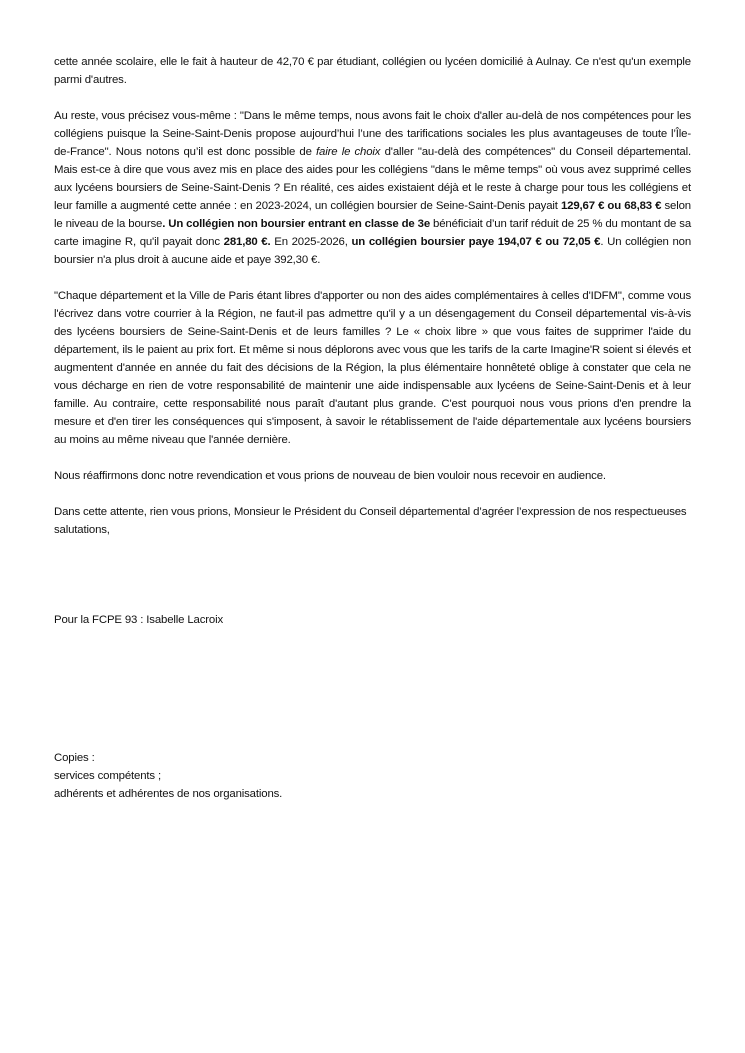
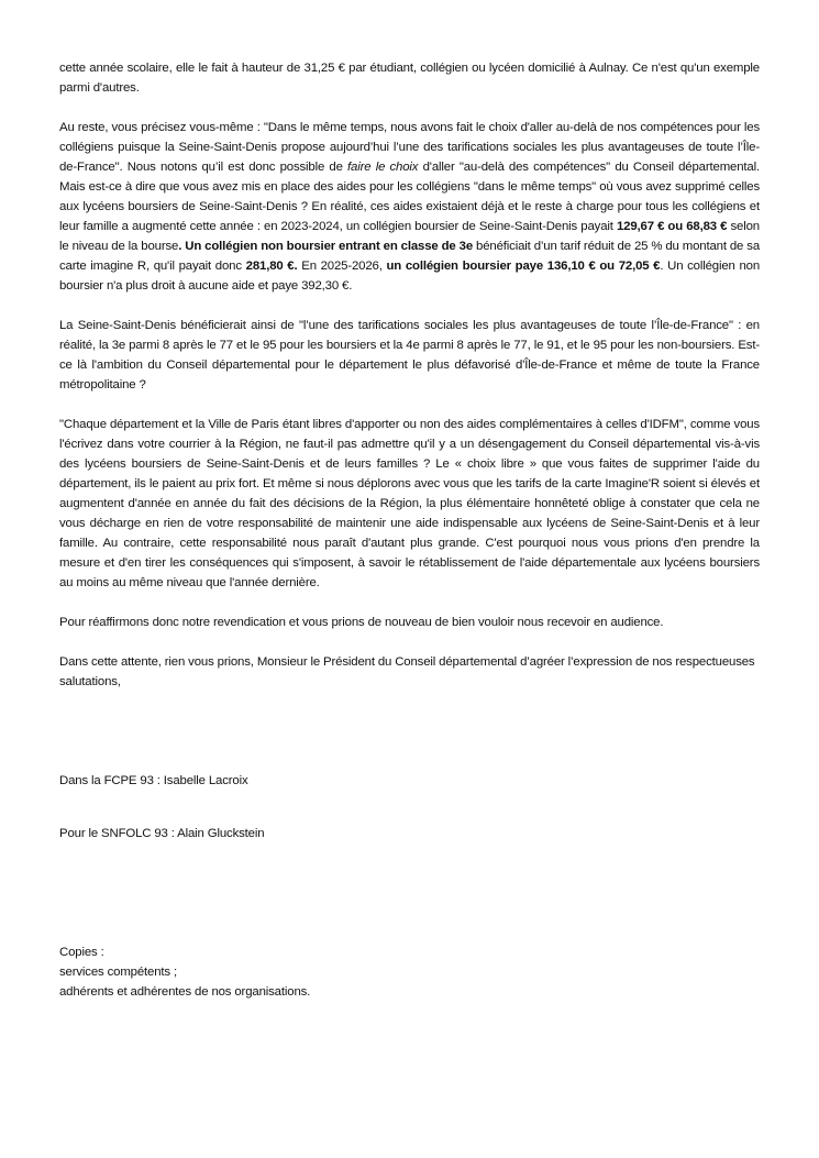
- cette année scolaire, elle le fait à hauteur de 42,70 € par étudiant, collégien ou lycéen domicilié à Aulnay. Ce n'est qu'un exemple parmi d'autres.
+ cette année scolaire, elle le fait à hauteur de 31,25 € par étudiant, collégien ou lycéen domicilié à Aulnay. Ce n'est qu'un exemple parmi d'autres.
- Au reste, vous précisez vous-même : "Dans le même temps, nous avons fait le choix d'aller au-delà de nos compétences pour les collégiens puisque la Seine-Saint-Denis propose aujourd’hui l’une des tarifications sociales les plus avantageuses de toute l’Île-de-France". Nous notons qu’il est donc possible de faire le choix d'aller "au-delà des compétences" du Conseil départemental. Mais est-ce à dire que vous avez mis en place des aides pour les collégiens "dans le même temps" où vous avez supprimé celles aux lycéens boursiers de Seine-Saint-Denis ? En réalité, ces aides existaient déjà et le reste à charge pour tous les collégiens et leur famille a augmenté cette année : en 2023-2024, un collégien boursier de Seine-Saint-Denis payait 129,67 € ou 68,83 € selon le niveau de la bourse. Un collégien non boursier entrant en classe de 3e bénéficiait d’un tarif réduit de 25 % du montant de sa carte imagine R, qu'il payait donc 281,80 €. En 2025-2026, un collégien boursier paye 194,07 € ou 72,05 €. Un collégien non boursier n'a plus droit à aucune aide et paye 392,30 €.
+ Au reste, vous précisez vous-même : "Dans le même temps, nous avons fait le choix d'aller au-delà de nos compétences pour les collégiens puisque la Seine-Saint-Denis propose aujourd’hui l’une des tarifications sociales les plus avantageuses de toute l’Île-de-France". Nous notons qu’il est donc possible de faire le choix d'aller "au-delà des compétences" du Conseil départemental. Mais est-ce à dire que vous avez mis en place des aides pour les collégiens "dans le même temps" où vous avez supprimé celles aux lycéens boursiers de Seine-Saint-Denis ? En réalité, ces aides existaient déjà et le reste à charge pour tous les collégiens et leur famille a augmenté cette année : en 2023-2024, un collégien boursier de Seine-Saint-Denis payait 129,67 € ou 68,83 € selon le niveau de la bourse. Un collégien non boursier entrant en classe de 3e bénéficiait d’un tarif réduit de 25 % du montant de sa carte imagine R, qu'il payait donc 281,80 €. En 2025-2026, un collégien boursier paye 136,10 € ou 72,05 €. Un collégien non boursier n'a plus droit à aucune aide et paye 392,30 €.
+ La Seine-Saint-Denis bénéficierait ainsi de "l’une des tarifications sociales les plus avantageuses de toute l’Île-de-France" : en réalité, la 3e parmi 8 après le 77 et le 95 pour les boursiers et la 4e parmi 8 après le 77, le 91, et le 95 pour les non-boursiers. Est-ce là l'ambition du Conseil départemental pour le département le plus défavorisé d'Île-de-France et même de toute la France métropolitaine ?
  "Chaque département et la Ville de Paris étant libres d'apporter ou non des aides complémentaires à celles d'IDFM", comme vous l'écrivez dans votre courrier à la Région, ne faut-il pas admettre qu'il y a un désengagement du Conseil départemental vis-à-vis des lycéens boursiers de Seine-Saint-Denis et de leurs familles ? Le « choix libre » que vous faites de supprimer l'aide du département, ils le paient au prix fort. Et même si nous déplorons avec vous que les tarifs de la carte Imagine'R soient si élevés et augmentent d'année en année du fait des décisions de la Région, la plus élémentaire honnêteté oblige à constater que cela ne vous décharge en rien de votre responsabilité de maintenir une aide indispensable aux lycéens de Seine-Saint-Denis et à leur famille. Au contraire, cette responsabilité nous paraît d'autant plus grande. C'est pourquoi nous vous prions d'en prendre la mesure et d'en tirer les conséquences qui s'imposent, à savoir le rétablissement de l'aide départementale aux lycéens boursiers au moins au même niveau que l'année dernière.
- Nous réaffirmons donc notre revendication et vous prions de nouveau de bien vouloir nous recevoir en audience.
+ Pour réaffirmons donc notre revendication et vous prions de nouveau de bien vouloir nous recevoir en audience.
  Dans cette attente, rien vous prions, Monsieur le Président du Conseil départemental d’agréer l’expression de nos respectueuses salutations,
- Pour la FCPE 93 : Isabelle Lacroix
+ Dans la FCPE 93 : Isabelle Lacroix
+ Pour le SNFOLC 93 : Alain Gluckstein
  Copies :
  services compétents ;
  adhérents et adhérentes de nos organisations.
